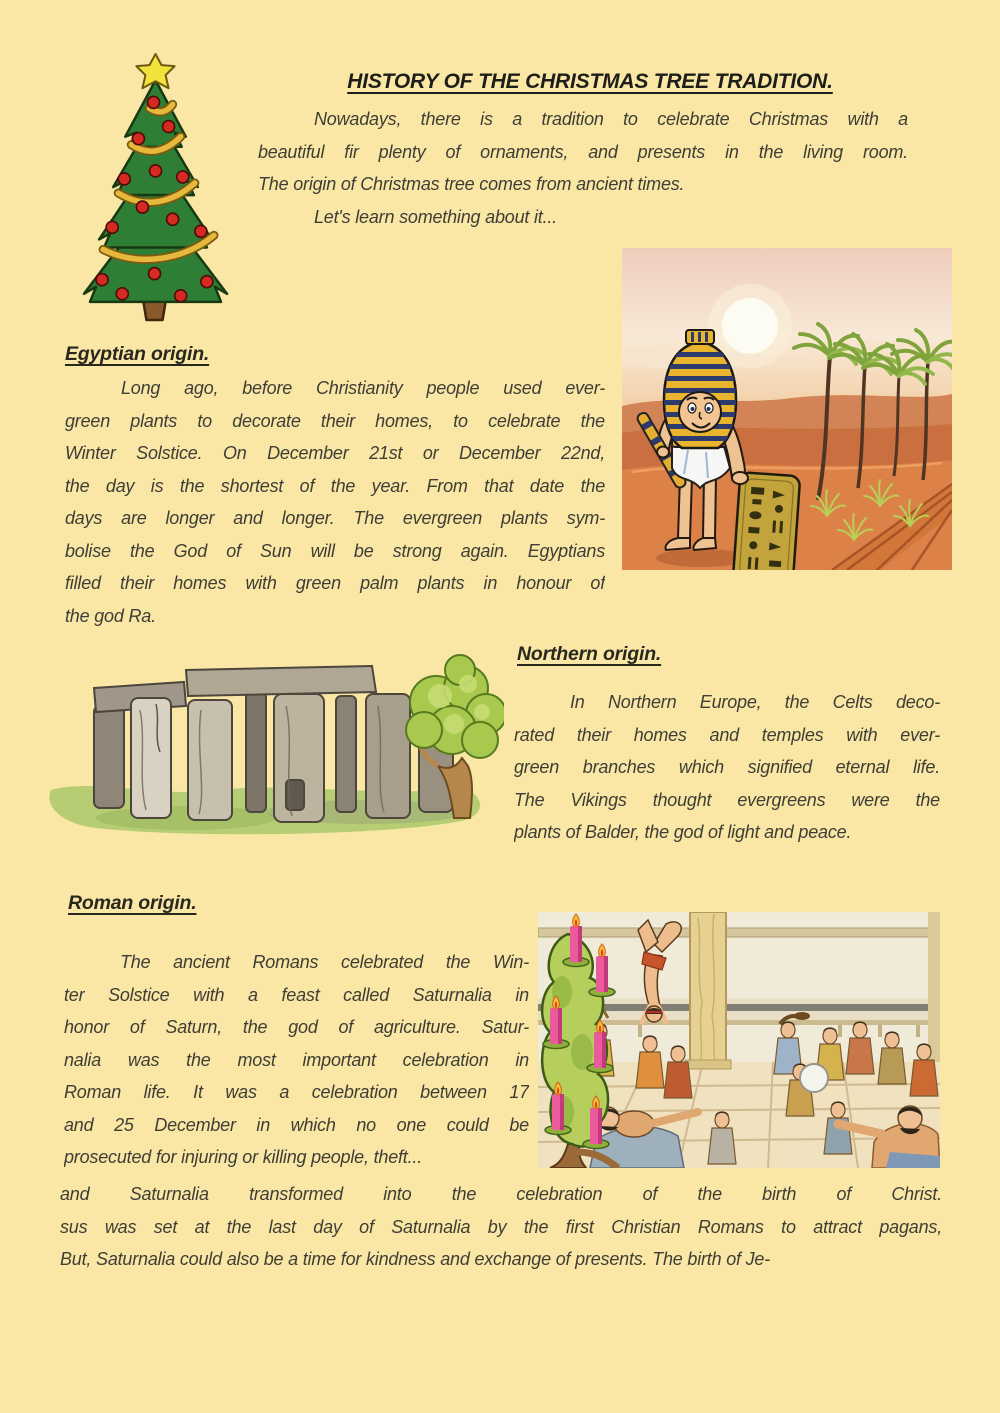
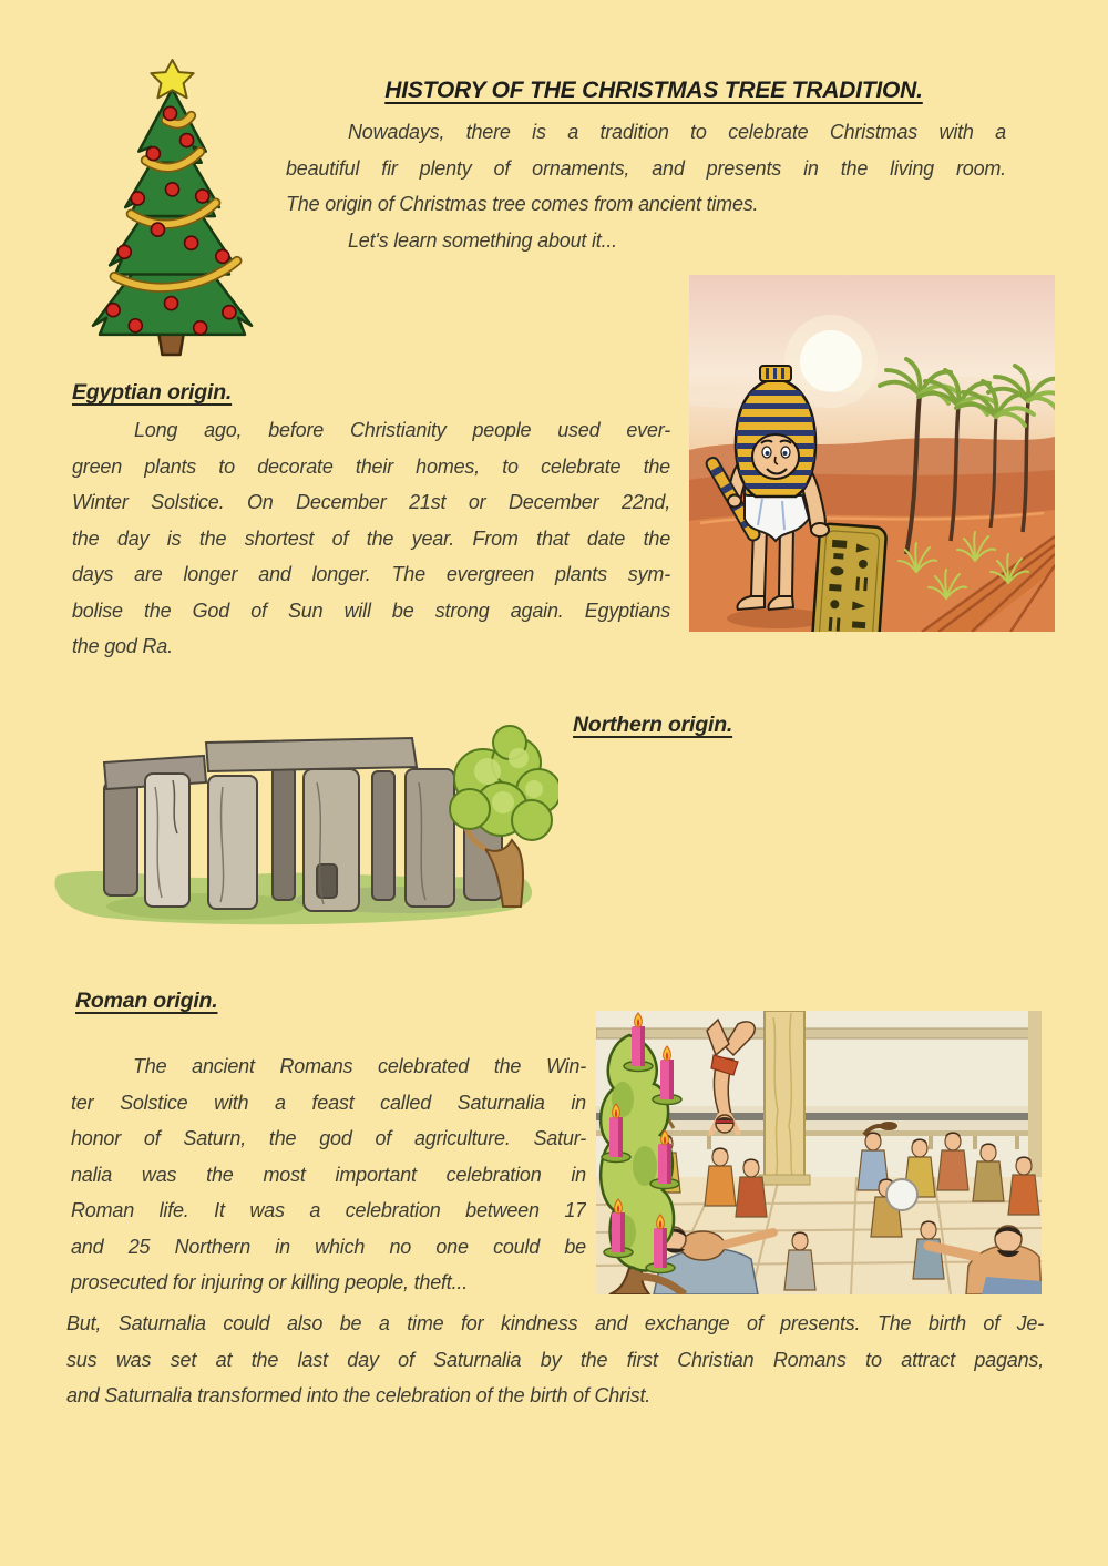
  HISTORY OF THE CHRISTMAS TREE TRADITION.
  Nowadays, there is a tradition to celebrate Christmas with a
  beautiful fir plenty of ornaments, and presents in the living room.
  The origin of Christmas tree comes from ancient times.
  Let's learn something about it...
  Egyptian origin.
  Long ago, before Christianity people used ever-
  green plants to decorate their homes, to celebrate the
  Winter Solstice. On December 21st or December 22nd,
  the day is the shortest of the year. From that date the
  days are longer and longer. The evergreen plants sym-
  bolise the God of Sun will be strong again. Egyptians
- filled their homes with green palm plants in honour of
  the god Ra.
  Northern origin.
- In Northern Europe, the Celts deco-
- rated their homes and temples with ever-
- green branches which signified eternal life.
- The Vikings thought evergreens were the
- plants of Balder, the god of light and peace.
  Roman origin.
  The ancient Romans celebrated the Win-
  ter Solstice with a feast called Saturnalia in
  honor of Saturn, the god of agriculture. Satur-
  nalia was the most important celebration in
  Roman life. It was a celebration between 17
- and 25 December in which no one could be
+ and 25 Northern in which no one could be
  prosecuted for injuring or killing people, theft...
- and Saturnalia transformed into the celebration of the birth of Christ.
+ But, Saturnalia could also be a time for kindness and exchange of presents. The birth of Je-
  sus was set at the last day of Saturnalia by the first Christian Romans to attract pagans,
- But, Saturnalia could also be a time for kindness and exchange of presents. The birth of Je-
+ and Saturnalia transformed into the celebration of the birth of Christ.
